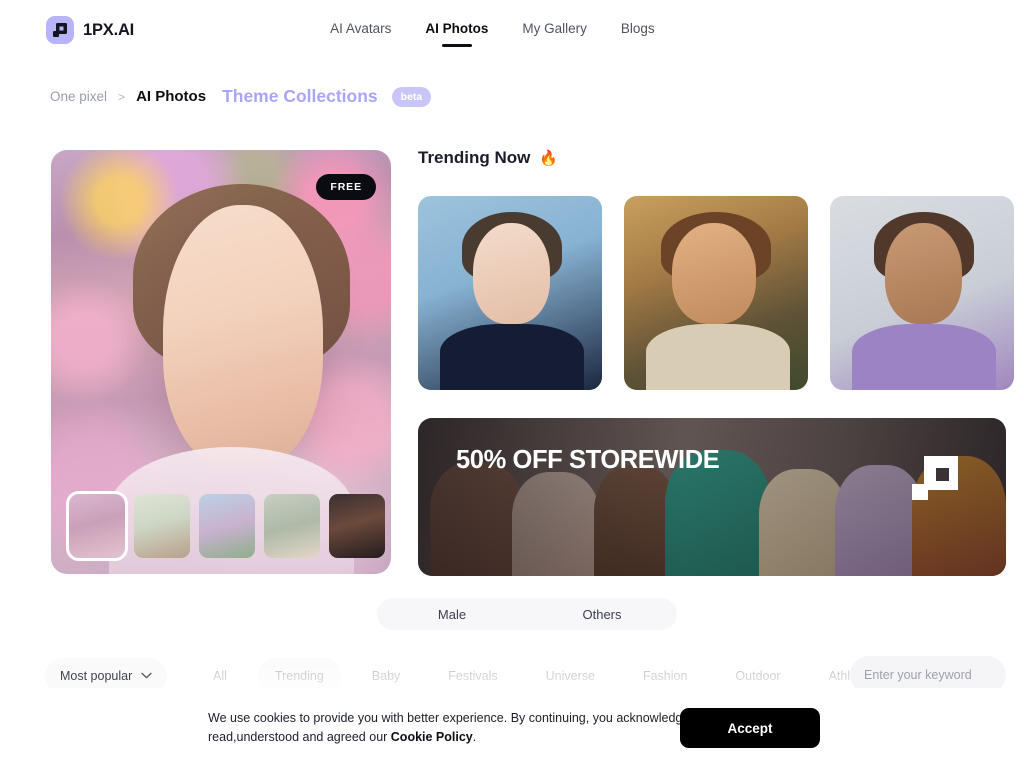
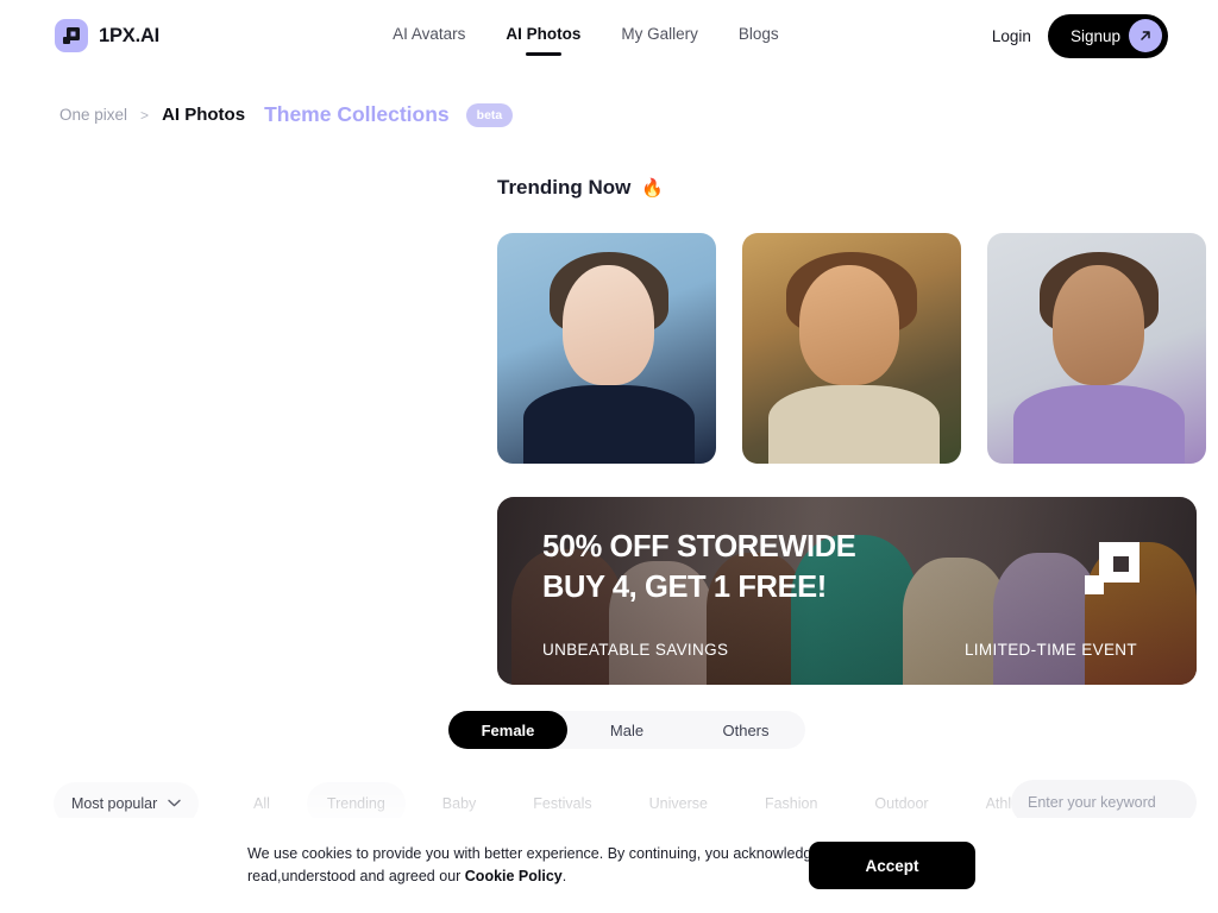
  1PX.AI
  AI Avatars
  AI Photos
  My Gallery
  Blogs
+ Login
+ Signup
  One pixel
  >
  AI Photos
  Theme Collections
  beta
- FREE
  Trending Now
  🔥
  50% OFF STOREWIDE
+ BUY 4, GET 1 FREE!
+ UNBEATABLE SAVINGS
+ LIMITED-TIME EVENT
+ Female
  Male
  Others
  Most popular
  Enter your keyword
  We use cookies to provide you with better experience. By continuing, you acknowledg read,understood and agreed our Cookie Policy.
  Accept
